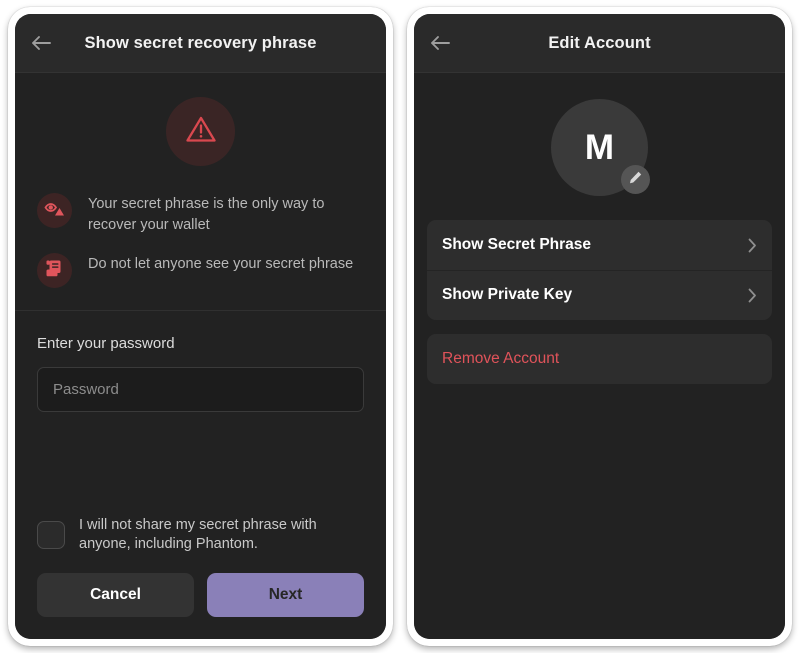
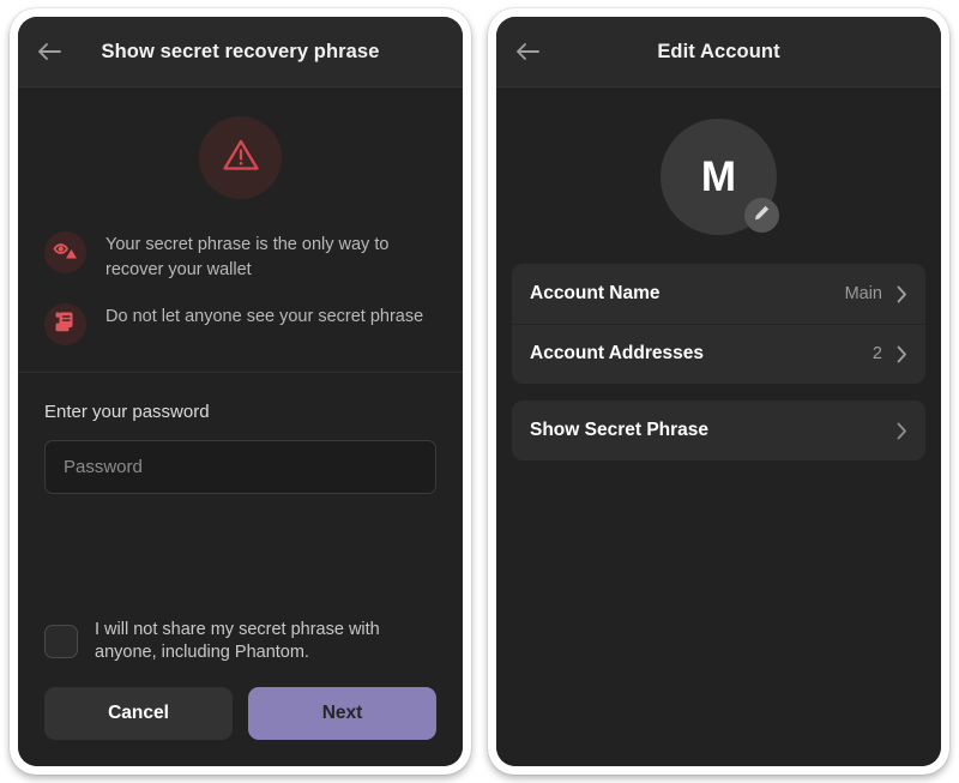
  Show secret recovery phrase
  Your secret phrase is the only way to recover your wallet
  Do not let anyone see your secret phrase
  Enter your password
  Password
  I will not share my secret phrase with anyone, including Phantom.
  Cancel
  Next
  Edit Account
  M
+ Account Name
+ Main
+ Account Addresses
+ 2
  Show Secret Phrase
- Show Private Key
- Remove Account
